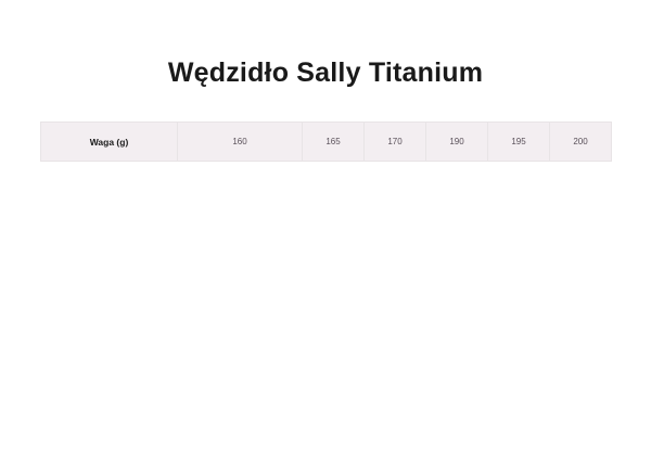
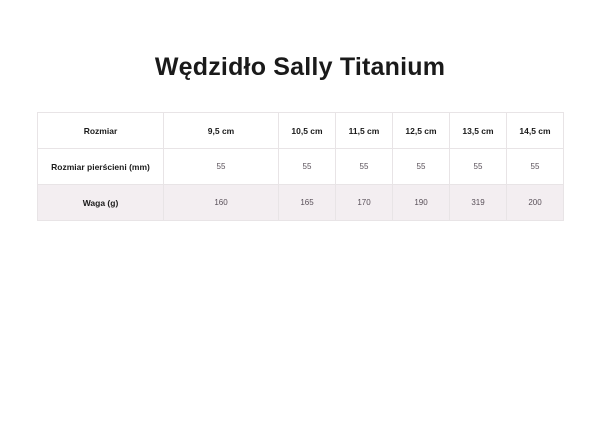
  Wędzidło Sally Titanium
+ Rozmiar	9,5 cm	10,5 cm	11,5 cm	12,5 cm	13,5 cm	14,5 cm
+ Rozmiar pierścieni (mm)	55	55	55	55	55	55
- Waga (g)	160	165	170	190	195	200
+ Waga (g)	160	165	170	190	319	200
